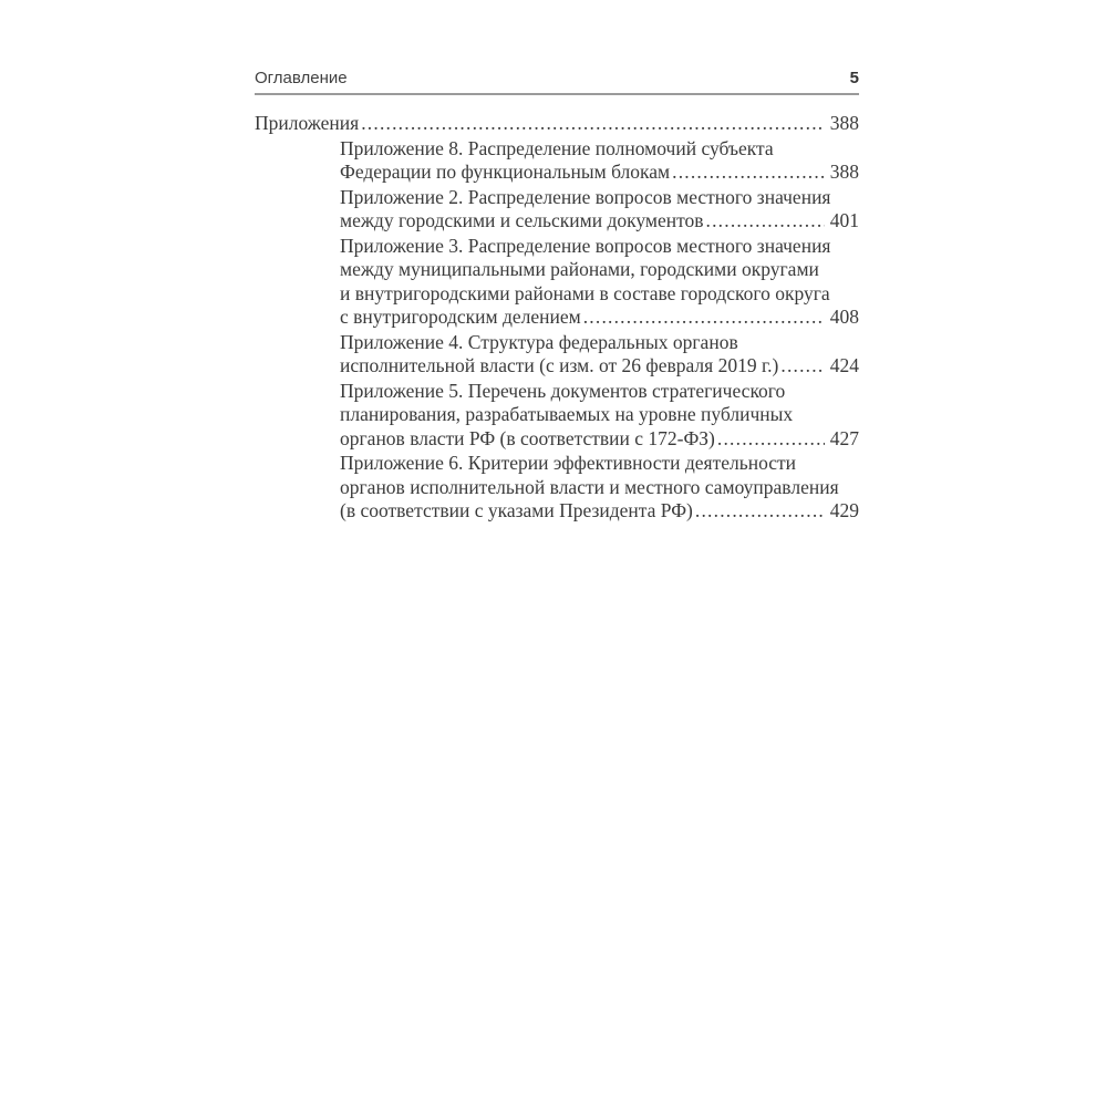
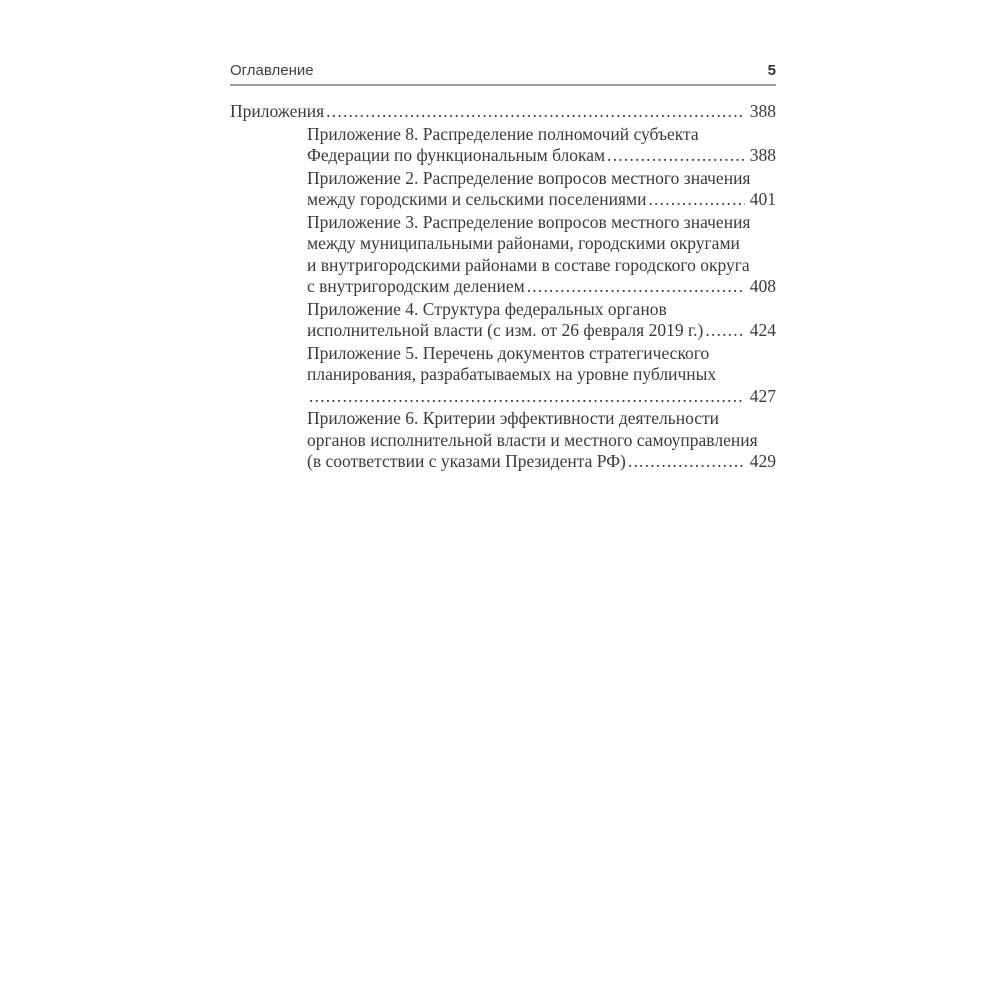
  Оглавление
  5
  Приложения
  388
  Приложение 8. Распределение полномочий субъекта
  Федерации по функциональным блокам
  388
  Приложение 2. Распределение вопросов местного значения
- между городскими и сельскими документов
+ между городскими и сельскими поселениями
  401
  Приложение 3. Распределение вопросов местного значения
  между муниципальными районами, городскими округами
  и внутригородскими районами в составе городского округа
  с внутригородским делением
  408
  Приложение 4. Структура федеральных органов
  исполнительной власти (с изм. от 26 февраля 2019 г.)
  424
  Приложение 5. Перечень документов стратегического
  планирования, разрабатываемых на уровне публичных
- органов власти РФ (в соответствии с 172-ФЗ)
  427
  Приложение 6. Критерии эффективности деятельности
  органов исполнительной власти и местного самоуправления
  (в соответствии с указами Президента РФ)
  429
